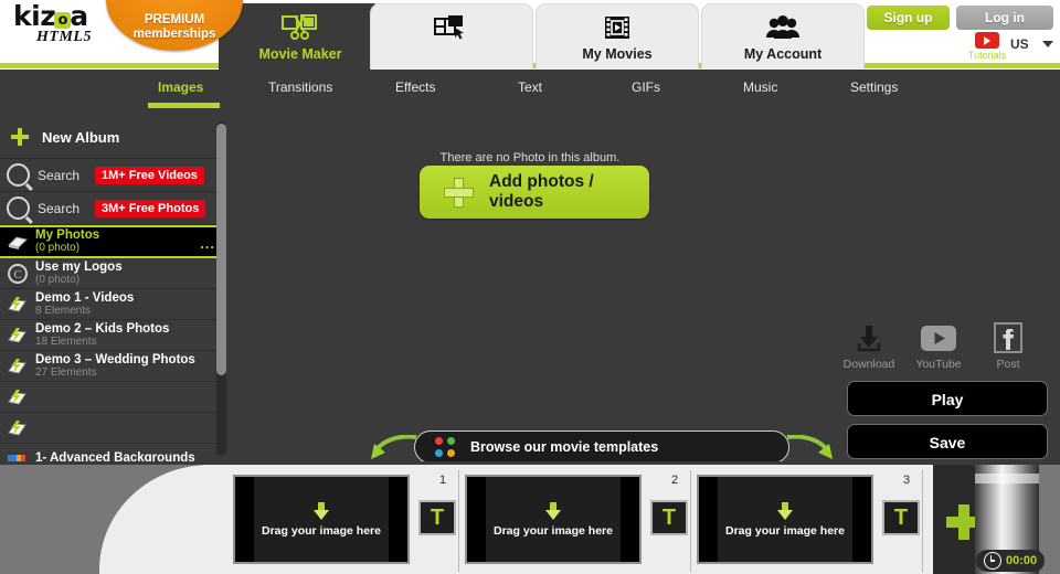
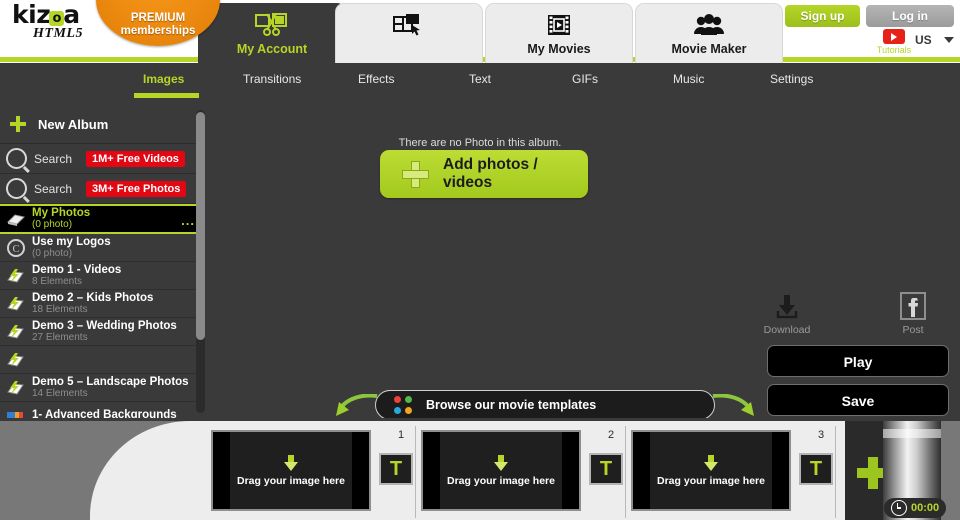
  kiz o a
  HTML5
  PREMIUM
  memberships
- Movie Maker
+ My Account
  My Movies
- My Account
+ Movie Maker
  Sign up
  Log in
  Tutorials
  US
  Images
  Transitions
  Effects
  Text
  GIFs
  Music
  Settings
  New Album
  Search
  1M+ Free Videos
  Search
  3M+ Free Photos
  My Photos
  (0 photo)
  ...
  C
  Use my Logos
  (0 photo)
  Demo 1 - Videos
  8 Elements
  Demo 2 – Kids Photos
  18 Elements
  Demo 3 – Wedding Photos
  27 Elements
+ Demo 5 – Landscape Photos
+ 14 Elements
  1- Advanced Backgrounds
  There are no Photo in this album.
  Add photos / videos
  Download
- YouTube
  Post
  Play
  Save
  Browse our movie templates
  Drag your image here
  T
  1
  Drag your image here
  T
  2
  Drag your image here
  T
  3
  00:00
